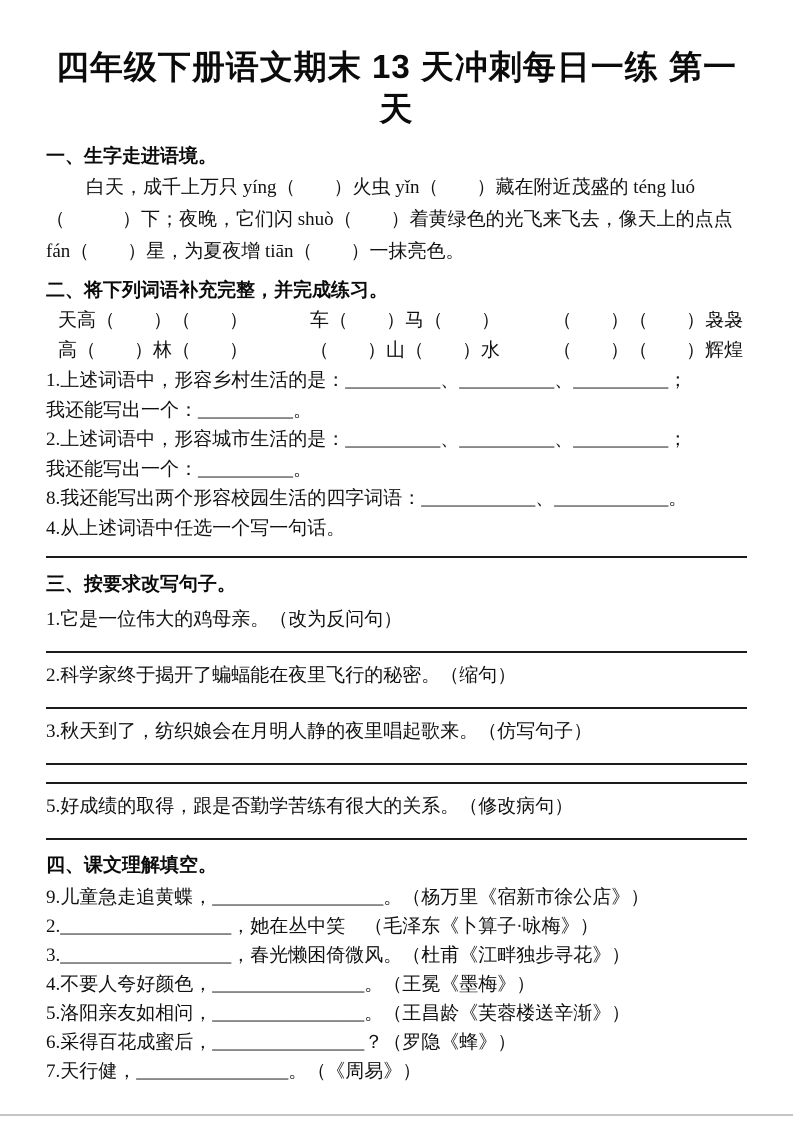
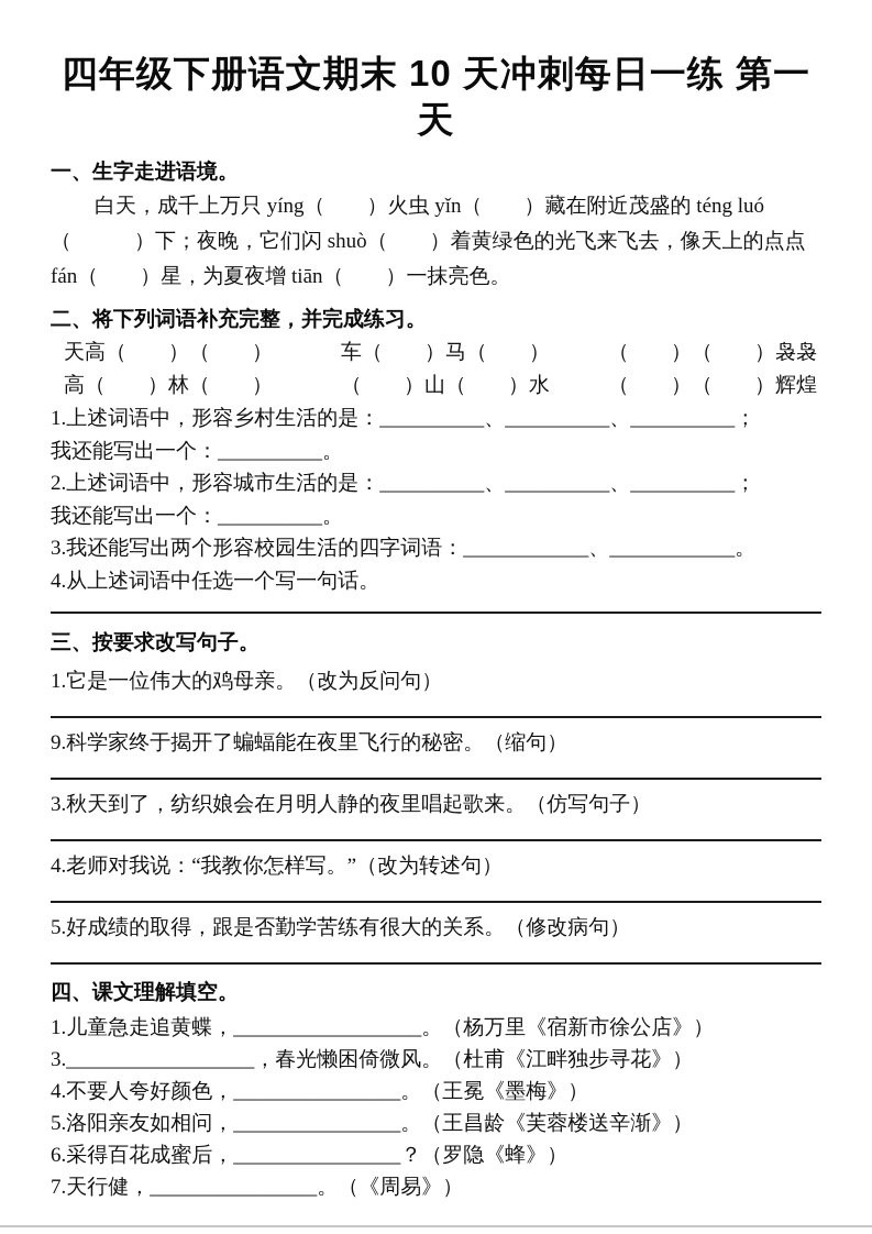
- 四年级下册语文期末 13 天冲刺每日一练 第一天
+ 四年级下册语文期末 10 天冲刺每日一练 第一天
  一、生字走进语境。
  白天，成千上万只 yíng（ ）火虫 yǐn（ ）藏在附近茂盛的 téng luó
  （ ）下；夜晚，它们闪 shuò（ ）着黄绿色的光飞来飞去，像天上的点点
  fán（ ）星，为夏夜增 tiān（ ）一抹亮色。
  二、将下列词语补充完整，并完成练习。
  天高（ ）（ ）
  车（ ）马（ ）
  （ ）（ ）袅袅
  高（ ）林（ ）
  （ ）山（ ）水
  （ ）（ ）辉煌
  1.上述词语中，形容乡村生活的是：__________、__________、__________；
  我还能写出一个：__________。
  2.上述词语中，形容城市生活的是：__________、__________、__________；
  我还能写出一个：__________。
- 8.我还能写出两个形容校园生活的四字词语：____________、____________。
+ 3.我还能写出两个形容校园生活的四字词语：____________、____________。
  4.从上述词语中任选一个写一句话。
  三、按要求改写句子。
  1.它是一位伟大的鸡母亲。（改为反问句）
- 2.科学家终于揭开了蝙蝠能在夜里飞行的秘密。（缩句）
+ 9.科学家终于揭开了蝙蝠能在夜里飞行的秘密。（缩句）
  3.秋天到了，纺织娘会在月明人静的夜里唱起歌来。（仿写句子）
+ 4.老师对我说：“我教你怎样写。”（改为转述句）
  5.好成绩的取得，跟是否勤学苦练有很大的关系。（修改病句）
  四、课文理解填空。
- 9.儿童急走追黄蝶，__________________。（杨万里《宿新市徐公店》）
+ 1.儿童急走追黄蝶，__________________。（杨万里《宿新市徐公店》）
- 2.__________________，她在丛中笑 （毛泽东《卜算子·咏梅》）
  3.__________________，春光懒困倚微风。（杜甫《江畔独步寻花》）
  4.不要人夸好颜色，________________。（王冕《墨梅》）
  5.洛阳亲友如相问，________________。（王昌龄《芙蓉楼送辛渐》）
  6.采得百花成蜜后，________________？（罗隐《蜂》）
  7.天行健，________________。（《周易》）
